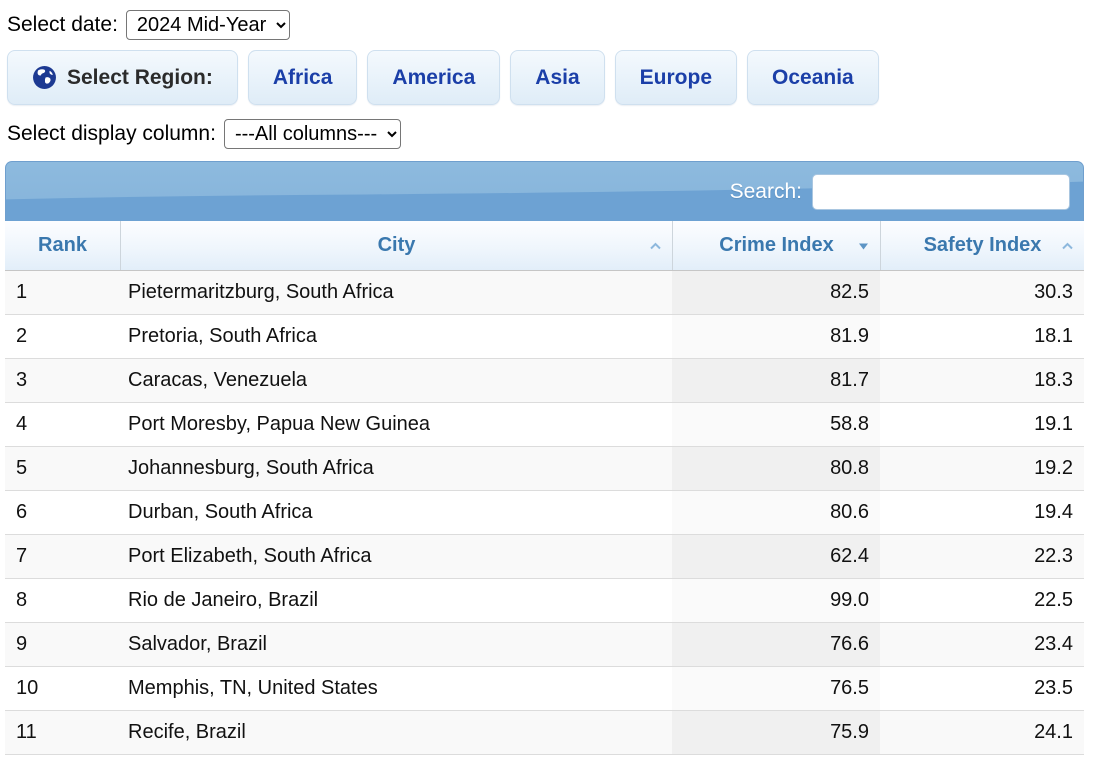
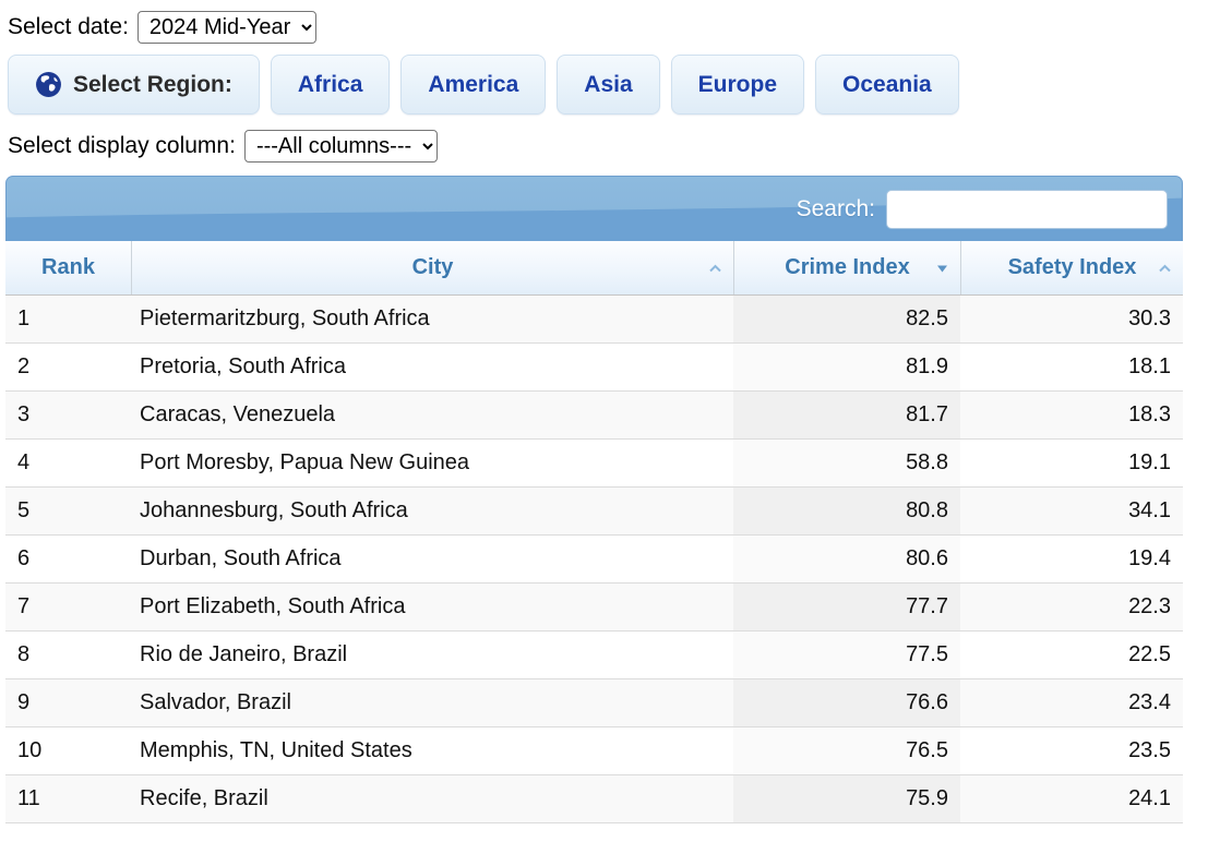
  Select date:
  2024 Mid-Year
  Select Region:
  Africa
  America
  Asia
  Europe
  Oceania
  Select display column:
  ---All columns---
  Search:
  Rank
  City
  Crime Index
  Safety Index
  1
  Pietermaritzburg, South Africa
  82.5
  30.3
  2
  Pretoria, South Africa
  81.9
  18.1
  3
  Caracas, Venezuela
  81.7
  18.3
  4
  Port Moresby, Papua New Guinea
  58.8
  19.1
  5
  Johannesburg, South Africa
  80.8
- 19.2
+ 34.1
  6
  Durban, South Africa
  80.6
  19.4
  7
  Port Elizabeth, South Africa
- 62.4
+ 77.7
  22.3
  8
  Rio de Janeiro, Brazil
- 99.0
+ 77.5
  22.5
  9
  Salvador, Brazil
  76.6
  23.4
  10
  Memphis, TN, United States
  76.5
  23.5
  11
  Recife, Brazil
  75.9
  24.1
